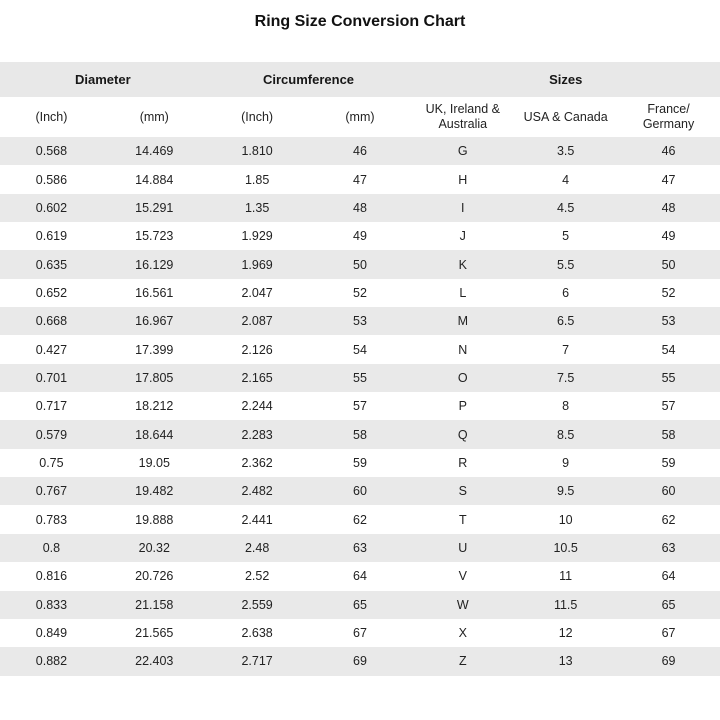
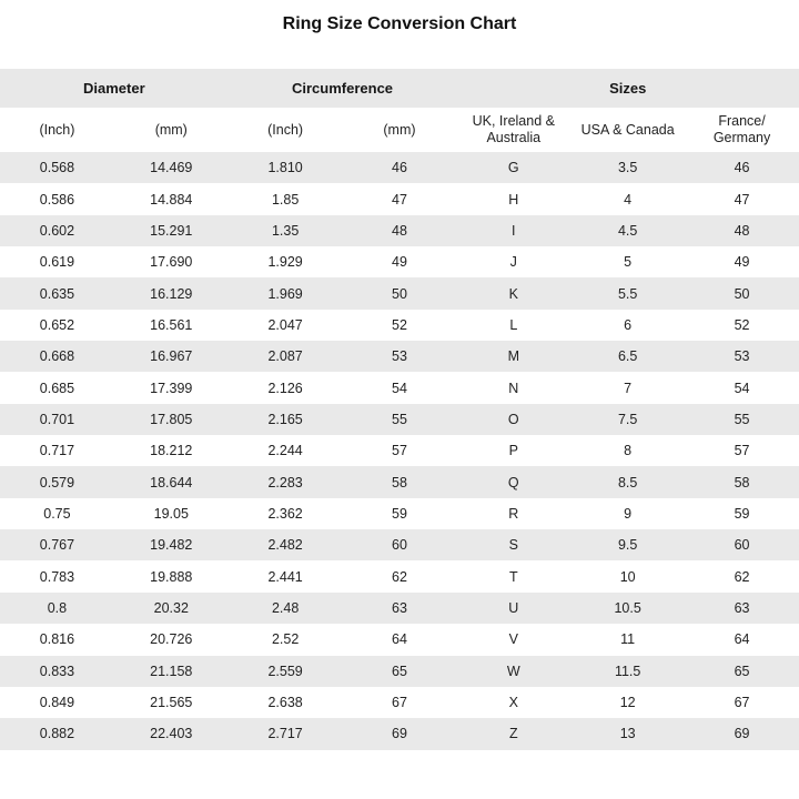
  Ring Size Conversion Chart
  Diameter	Circumference	Sizes
  (Inch)	(mm)	(Inch)	(mm)	UK, Ireland & Australia	USA & Canada	France/ Germany
  0.568	14.469	1.810	46	G	3.5	46
  0.586	14.884	1.85	47	H	4	47
  0.602	15.291	1.35	48	I	4.5	48
- 0.619	15.723	1.929	49	J	5	49
+ 0.619	17.690	1.929	49	J	5	49
  0.635	16.129	1.969	50	K	5.5	50
  0.652	16.561	2.047	52	L	6	52
  0.668	16.967	2.087	53	M	6.5	53
- 0.427	17.399	2.126	54	N	7	54
+ 0.685	17.399	2.126	54	N	7	54
  0.701	17.805	2.165	55	O	7.5	55
  0.717	18.212	2.244	57	P	8	57
  0.579	18.644	2.283	58	Q	8.5	58
  0.75	19.05	2.362	59	R	9	59
  0.767	19.482	2.482	60	S	9.5	60
  0.783	19.888	2.441	62	T	10	62
  0.8	20.32	2.48	63	U	10.5	63
  0.816	20.726	2.52	64	V	11	64
  0.833	21.158	2.559	65	W	11.5	65
  0.849	21.565	2.638	67	X	12	67
  0.882	22.403	2.717	69	Z	13	69
